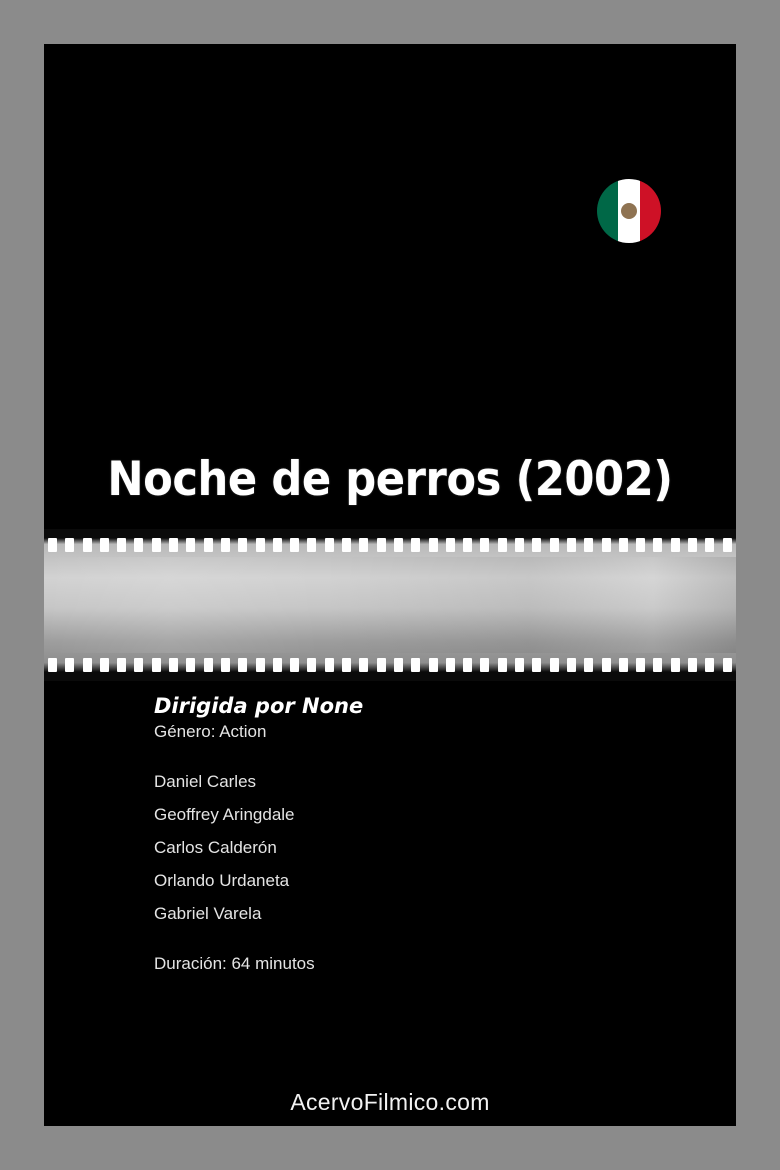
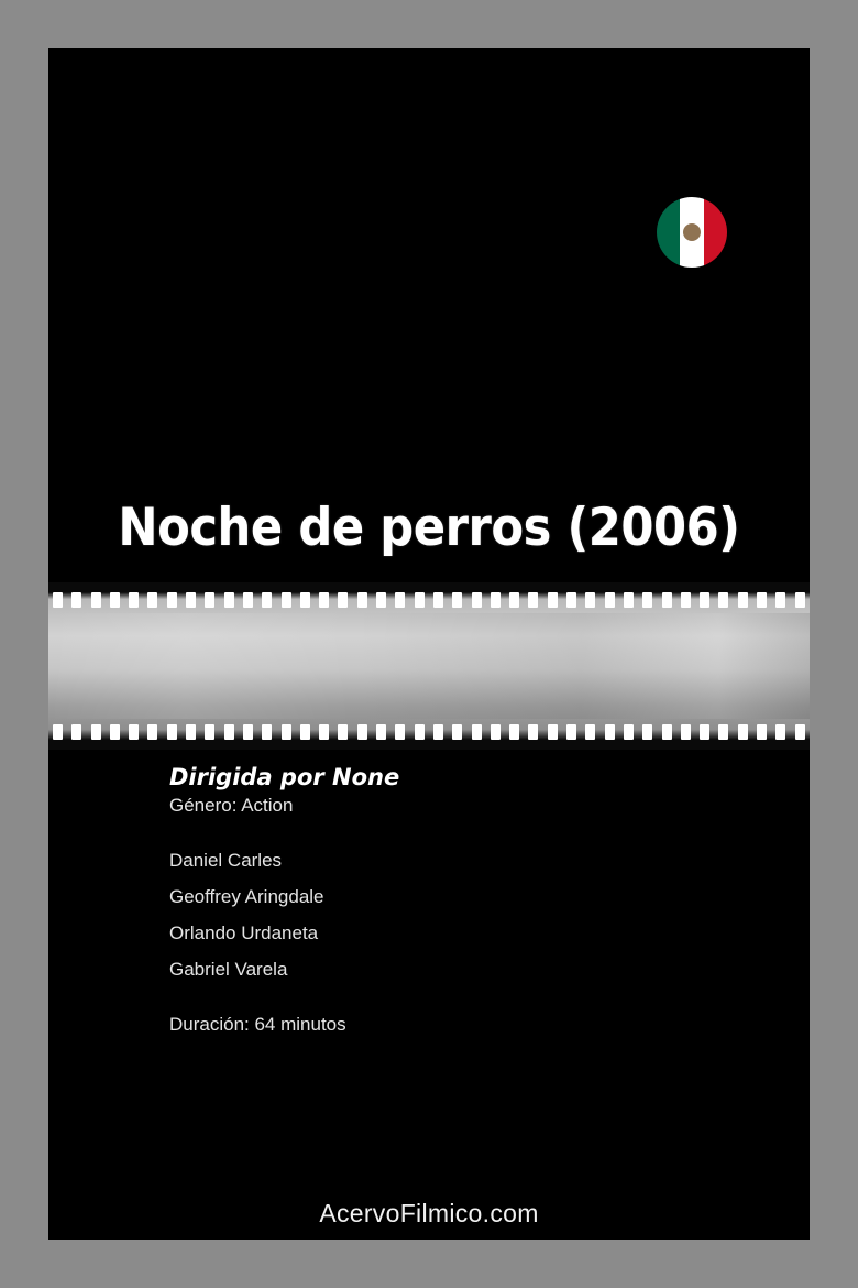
- Noche de perros (2002)
+ Noche de perros (2006)
  Dirigida por None
  Género: Action
  Daniel Carles
  Geoffrey Aringdale
- Carlos Calderón
  Orlando Urdaneta
  Gabriel Varela
  Duración: 64 minutos
  AcervoFilmico.com
